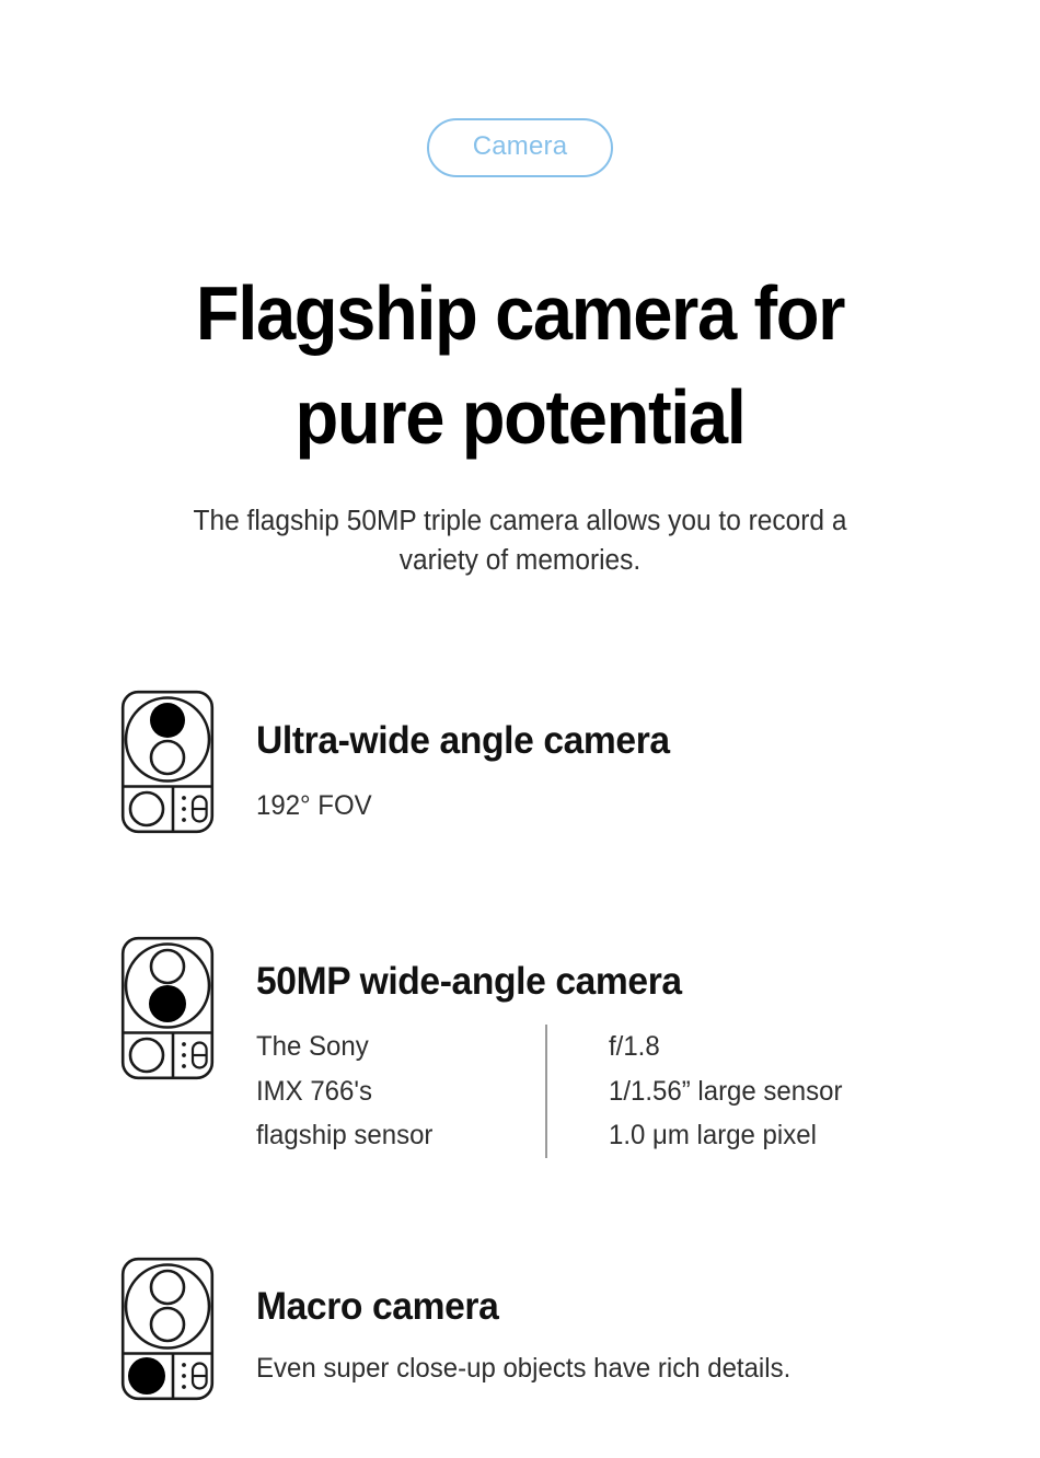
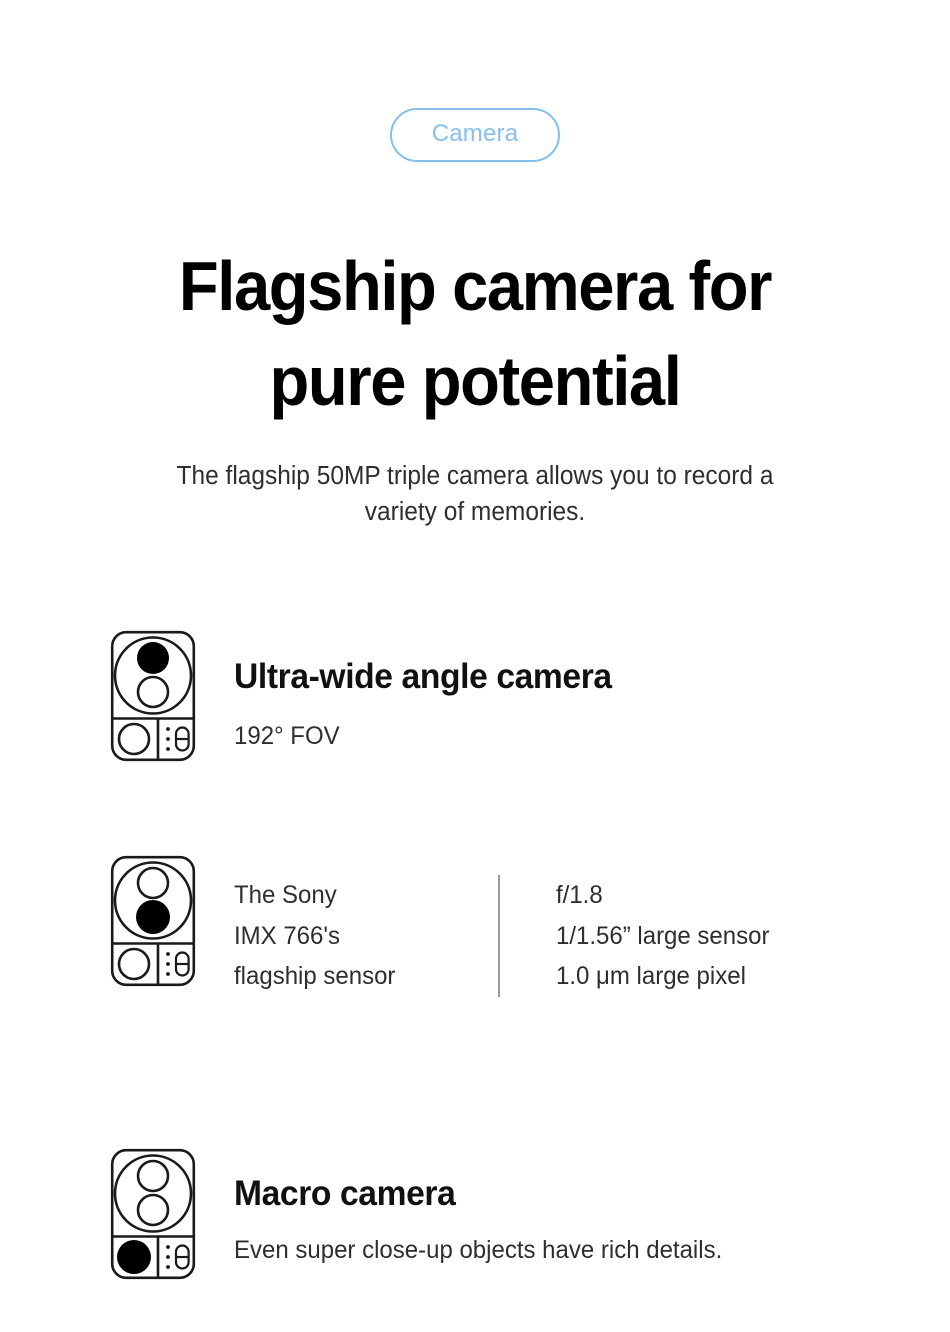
  Camera
  Flagship camera for
  pure potential
  The flagship 50MP triple camera allows you to record a
  variety of memories.
  Ultra-wide angle camera
  192° FOV
- 50MP wide-angle camera
  The Sony
  IMX 766's
  flagship sensor
  f/1.8
  1/1.56” large sensor
  1.0 μm large pixel
  Macro camera
  Even super close-up objects have rich details.
